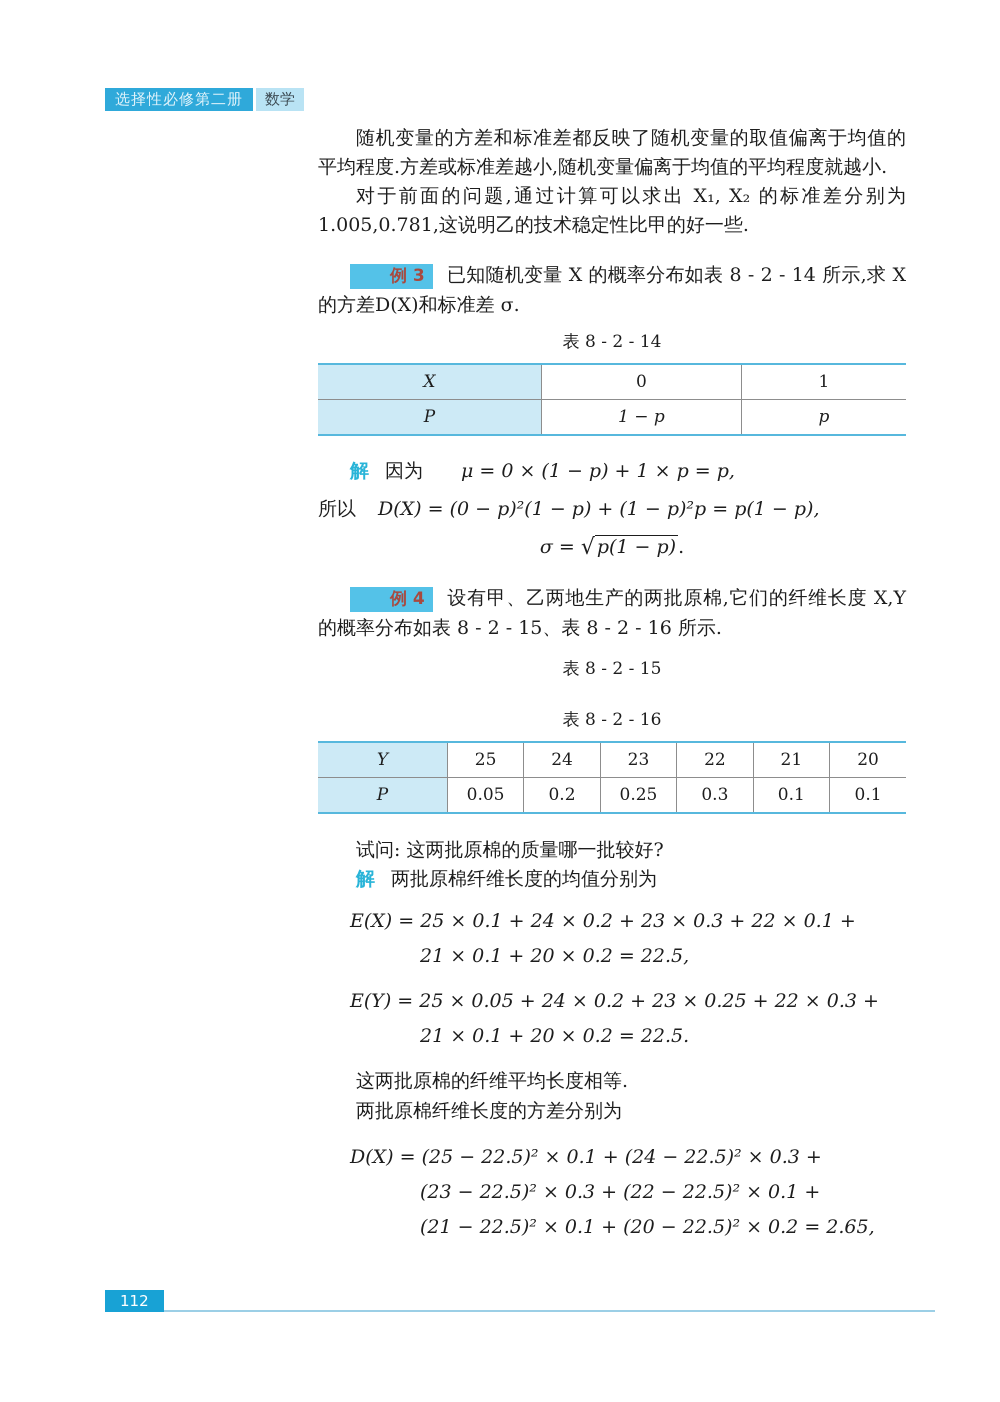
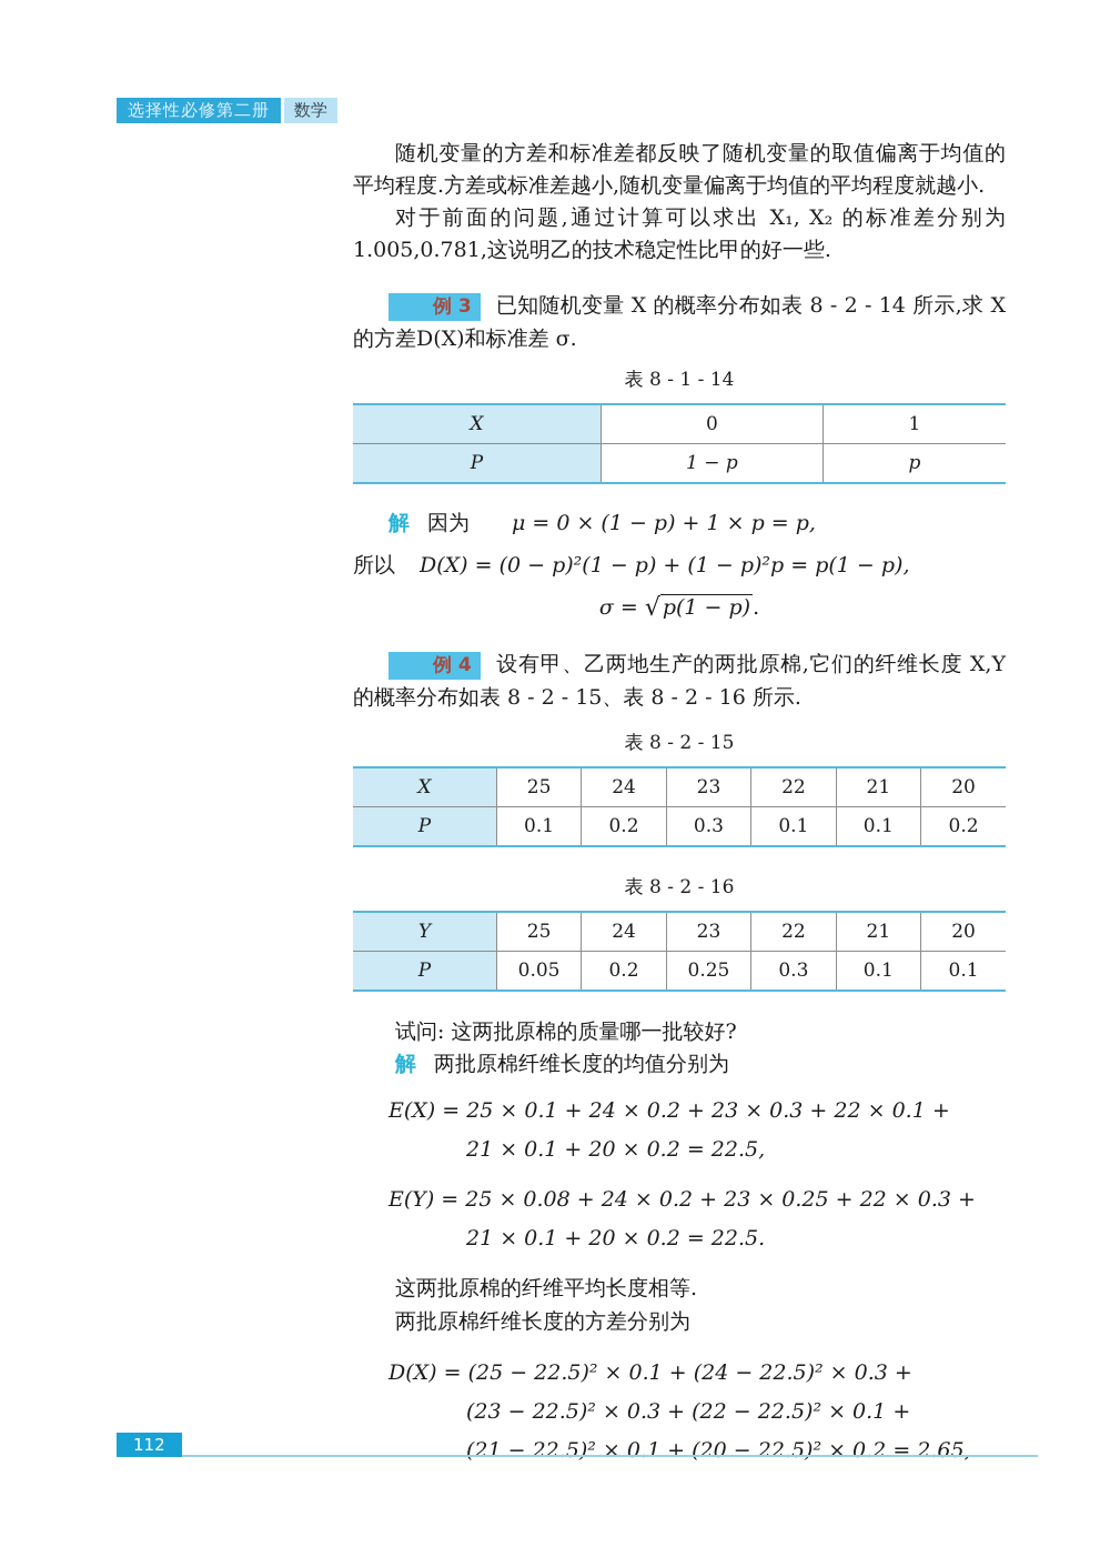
  选择性必修第二册
  数学
  随机变量的方差和标准差都反映了随机变量的取值偏离于均值的平均程度.方差或标准差越小,随机变量偏离于均值的平均程度就越小.
  对于前面的问题,通过计算可以求出 X₁, X₂ 的标准差分别为1.005,0.781,这说明乙的技术稳定性比甲的好一些.
  例 3 已知随机变量 X 的概率分布如表 8 - 2 - 14 所示,求 X 的方差D(X)和标准差 σ.
- 表 8 - 2 - 14
+ 表 8 - 1 - 14
  X	0	1
  P	1 − p	p
  解 因为 μ = 0 × (1 − p) + 1 × p = p,
  所以 D(X) = (0 − p)²(1 − p) + (1 − p)²p = p(1 − p),
  σ = √p(1 − p).
  例 4 设有甲、乙两地生产的两批原棉,它们的纤维长度 X,Y 的概率分布如表 8 - 2 - 15、表 8 - 2 - 16 所示.
  表 8 - 2 - 15
+ X	25	24	23	22	21	20
+ P	0.1	0.2	0.3	0.1	0.1	0.2
  表 8 - 2 - 16
  Y	25	24	23	22	21	20
  P	0.05	0.2	0.25	0.3	0.1	0.1
  试问: 这两批原棉的质量哪一批较好?
  解 两批原棉纤维长度的均值分别为
  E(X) = 25 × 0.1 + 24 × 0.2 + 23 × 0.3 + 22 × 0.1 +
  21 × 0.1 + 20 × 0.2 = 22.5,
- E(Y) = 25 × 0.05 + 24 × 0.2 + 23 × 0.25 + 22 × 0.3 +
+ E(Y) = 25 × 0.08 + 24 × 0.2 + 23 × 0.25 + 22 × 0.3 +
  21 × 0.1 + 20 × 0.2 = 22.5.
  这两批原棉的纤维平均长度相等.
  两批原棉纤维长度的方差分别为
  D(X) = (25 − 22.5)² × 0.1 + (24 − 22.5)² × 0.3 +
  (23 − 22.5)² × 0.3 + (22 − 22.5)² × 0.1 +
  (21 − 22.5)² × 0.1 + (20 − 22.5)² × 0.2 = 2.65,
  112
